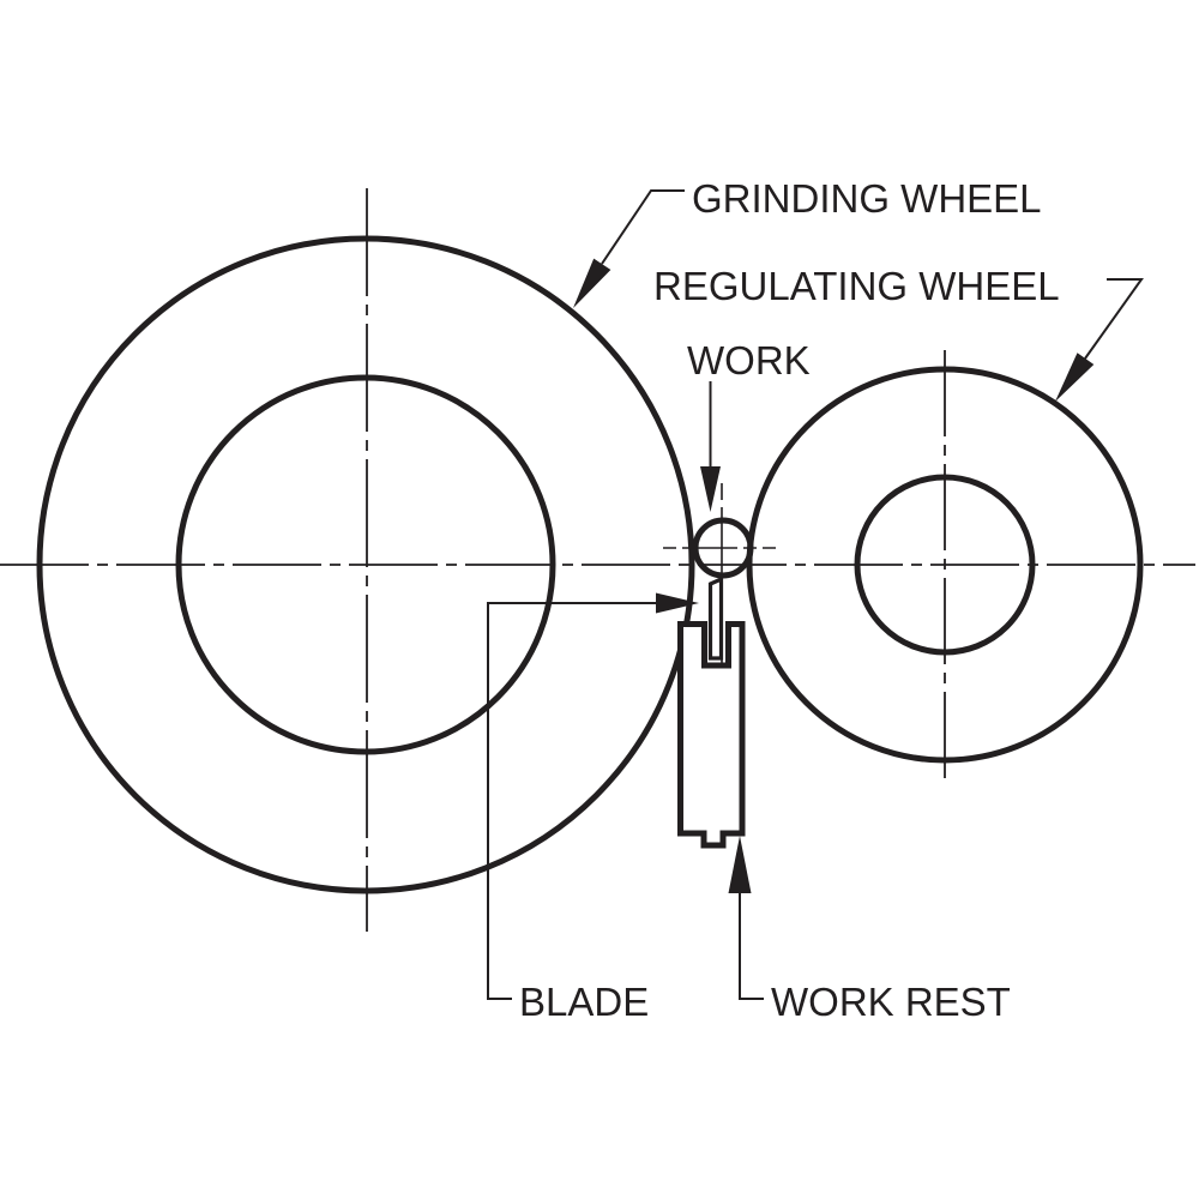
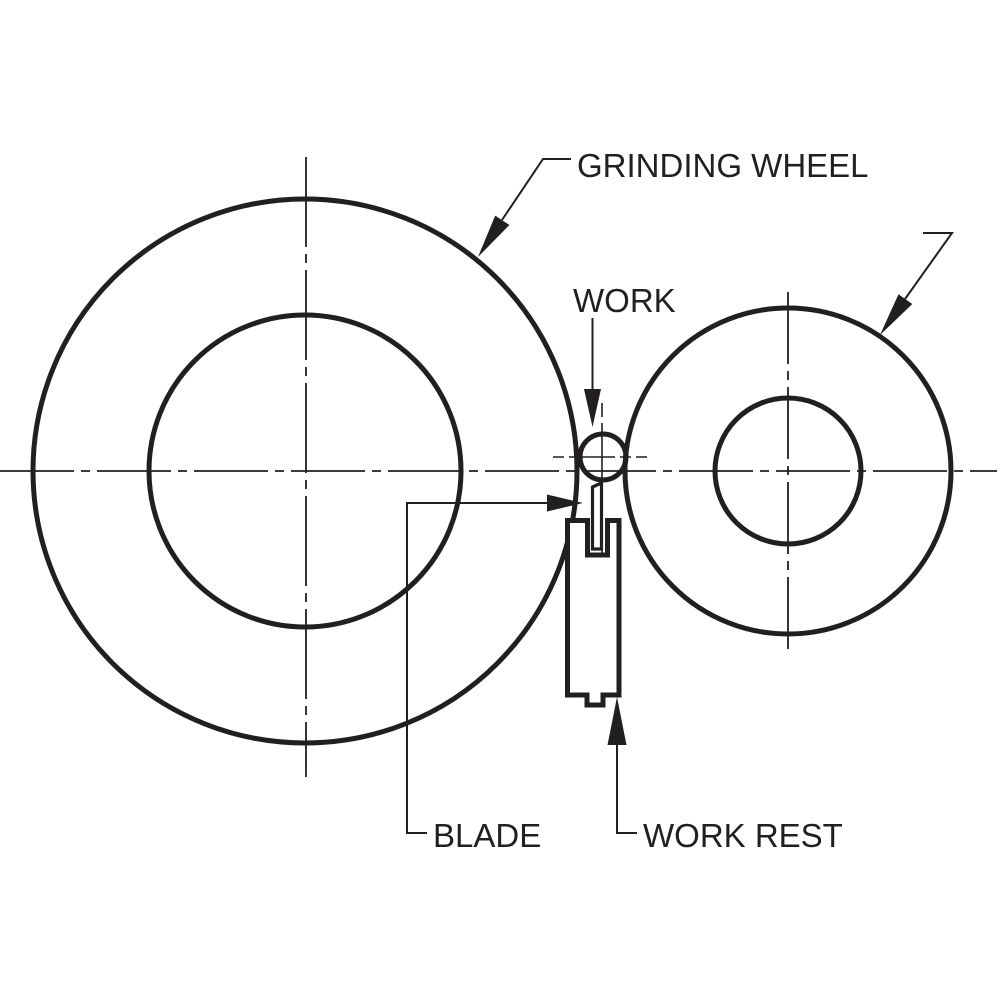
  GRINDING WHEEL
- REGULATING WHEEL
  WORK
  BLADE
  WORK REST
